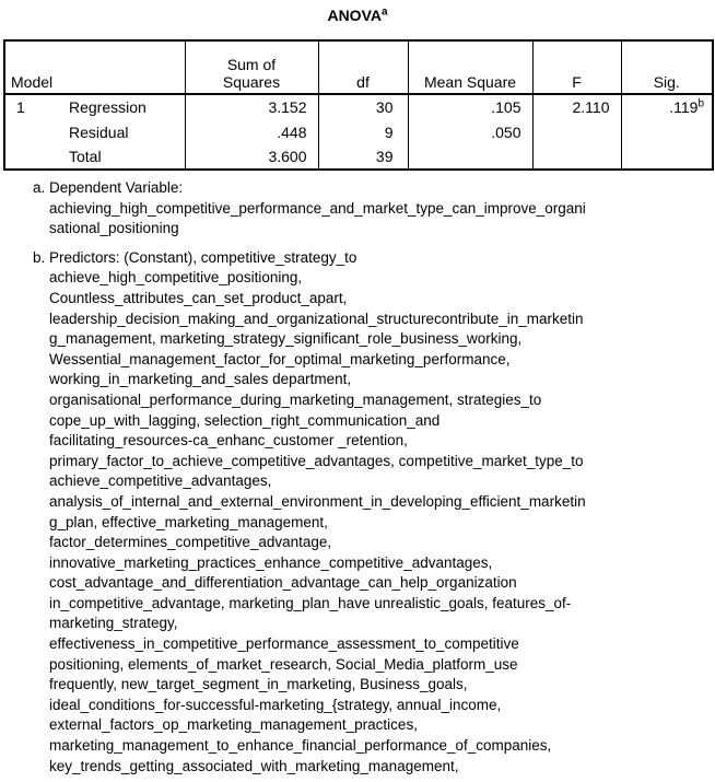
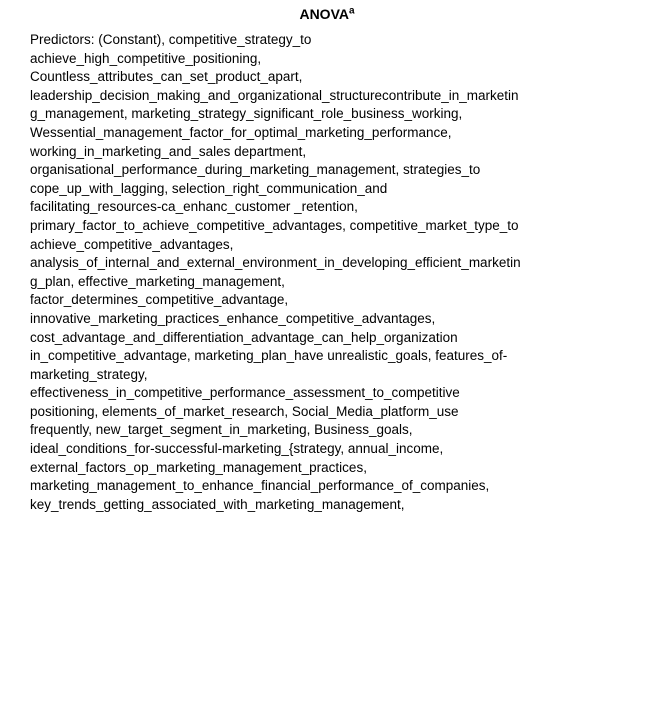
  ANOVAa
- Model	Sum of Squares	df	Mean Square	F	Sig.
- 1 Regression	3.152	30	.105	2.110	.119b
- Residual	.448	9	.050
- Total	3.600	39
- a.
- Dependent Variable:
- achieving_high_competitive_performance_and_market_type_can_improve_organi
- sational_positioning
- b.
  Predictors: (Constant), competitive_strategy_to
  achieve_high_competitive_positioning,
  Countless_attributes_can_set_product_apart,
  leadership_decision_making_and_organizational_structurecontribute_in_marketin
  g_management, marketing_strategy_significant_role_business_working,
  Wessential_management_factor_for_optimal_marketing_performance,
  working_in_marketing_and_sales department,
  organisational_performance_during_marketing_management, strategies_to
  cope_up_with_lagging, selection_right_communication_and
  facilitating_resources-ca_enhanc_customer _retention,
  primary_factor_to_achieve_competitive_advantages, competitive_market_type_to
  achieve_competitive_advantages,
  analysis_of_internal_and_external_environment_in_developing_efficient_marketin
  g_plan, effective_marketing_management,
  factor_determines_competitive_advantage,
  innovative_marketing_practices_enhance_competitive_advantages,
  cost_advantage_and_differentiation_advantage_can_help_organization
  in_competitive_advantage, marketing_plan_have unrealistic_goals, features_of-
  marketing_strategy,
  effectiveness_in_competitive_performance_assessment_to_competitive
  positioning, elements_of_market_research, Social_Media_platform_use
  frequently, new_target_segment_in_marketing, Business_goals,
  ideal_conditions_for-successful-marketing_{strategy, annual_income,
  external_factors_op_marketing_management_practices,
  marketing_management_to_enhance_financial_performance_of_companies,
  key_trends_getting_associated_with_marketing_management,
